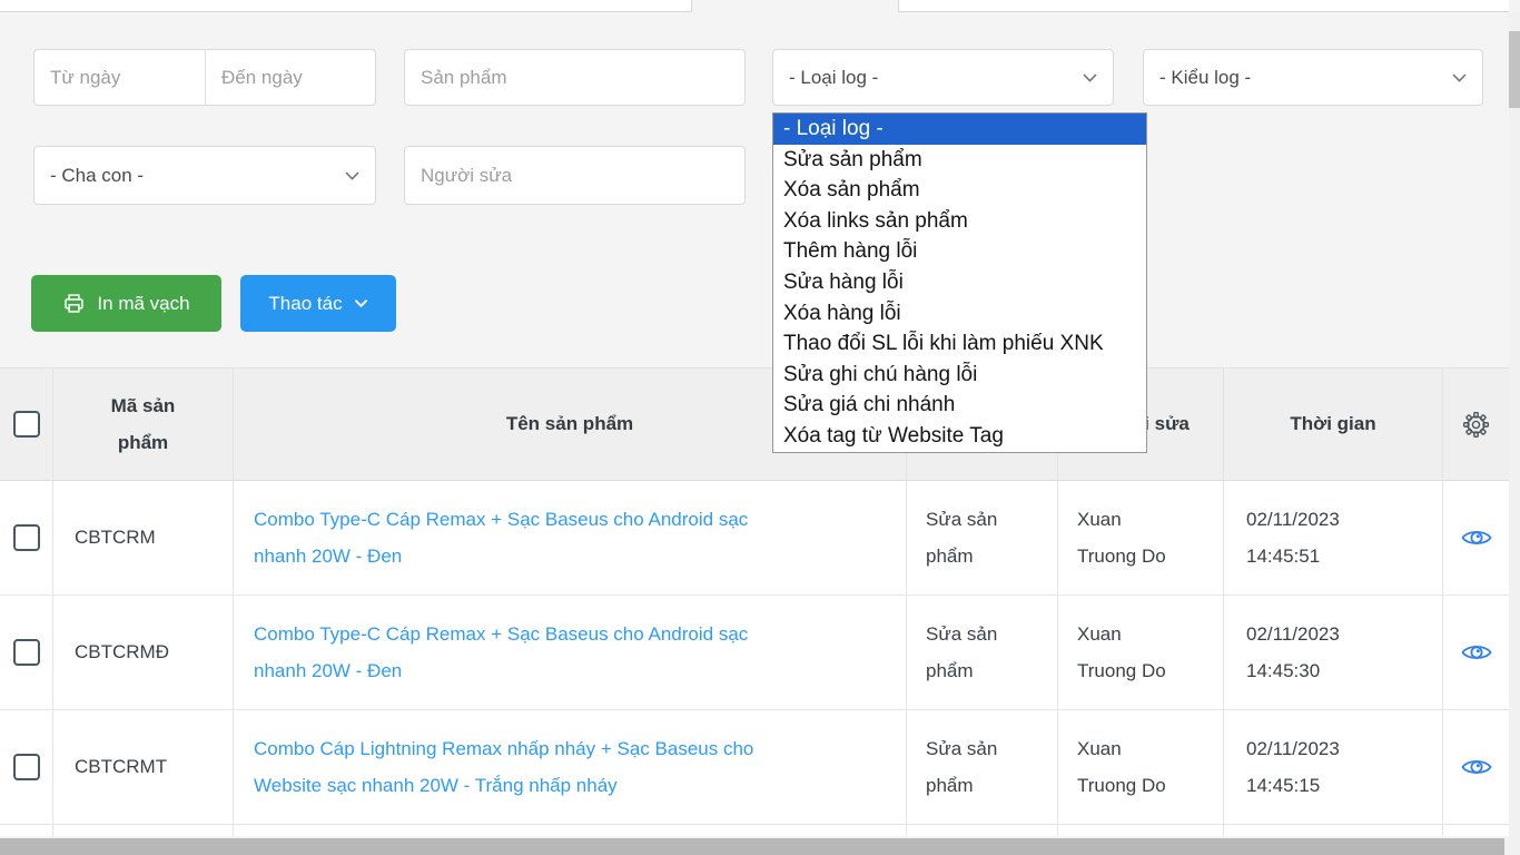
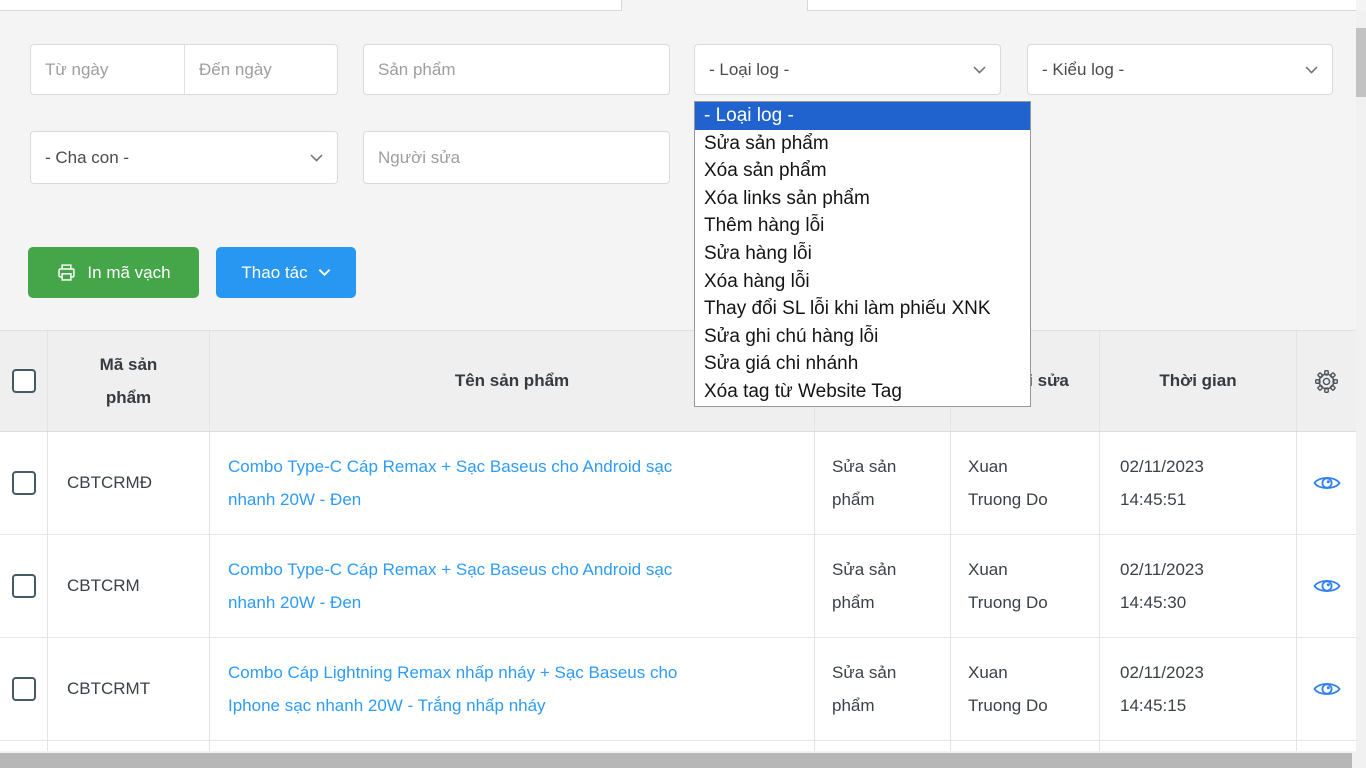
  Từ ngày
  Đến ngày
  Sản phẩm
  - Loại log -
  - Kiểu log -
  - Cha con -
  Người sửa
  In mã vạch
  Thao tác
  Mã sản phẩm
  Tên sản phẩm
  Thời gian
- CBTCRM
+ CBTCRMĐ
  Combo Type-C Cáp Remax + Sạc Baseus cho Android sạc
  nhanh 20W - Đen
  Sửa sản
  phẩm
  Xuan
  Truong Do
  02/11/2023
  14:45:51
- CBTCRMĐ
+ CBTCRM
  Combo Type-C Cáp Remax + Sạc Baseus cho Android sạc
  nhanh 20W - Đen
  Sửa sản
  phẩm
  Xuan
  Truong Do
  02/11/2023
  14:45:30
  CBTCRMT
  Combo Cáp Lightning Remax nhấp nháy + Sạc Baseus cho
- Website sạc nhanh 20W - Trắng nhấp nháy
+ Iphone sạc nhanh 20W - Trắng nhấp nháy
  Sửa sản
  phẩm
  Xuan
  Truong Do
  02/11/2023
  14:45:15
  - Loại log -
  Sửa sản phẩm
  Xóa sản phẩm
  Xóa links sản phẩm
  Thêm hàng lỗi
  Sửa hàng lỗi
  Xóa hàng lỗi
- Thao đổi SL lỗi khi làm phiếu XNK
+ Thay đổi SL lỗi khi làm phiếu XNK
  Sửa ghi chú hàng lỗi
  Sửa giá chi nhánh
  Xóa tag từ Website Tag
